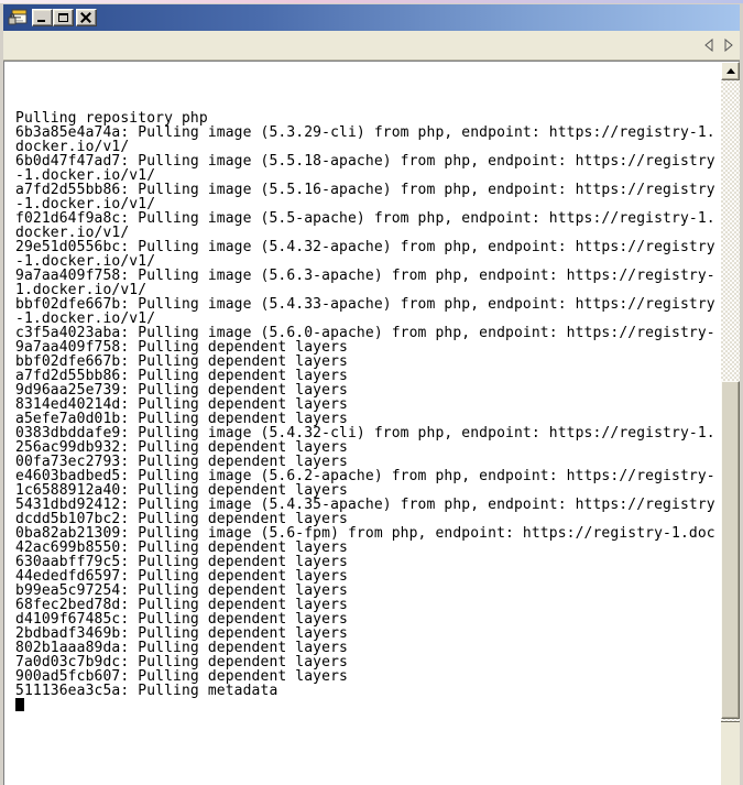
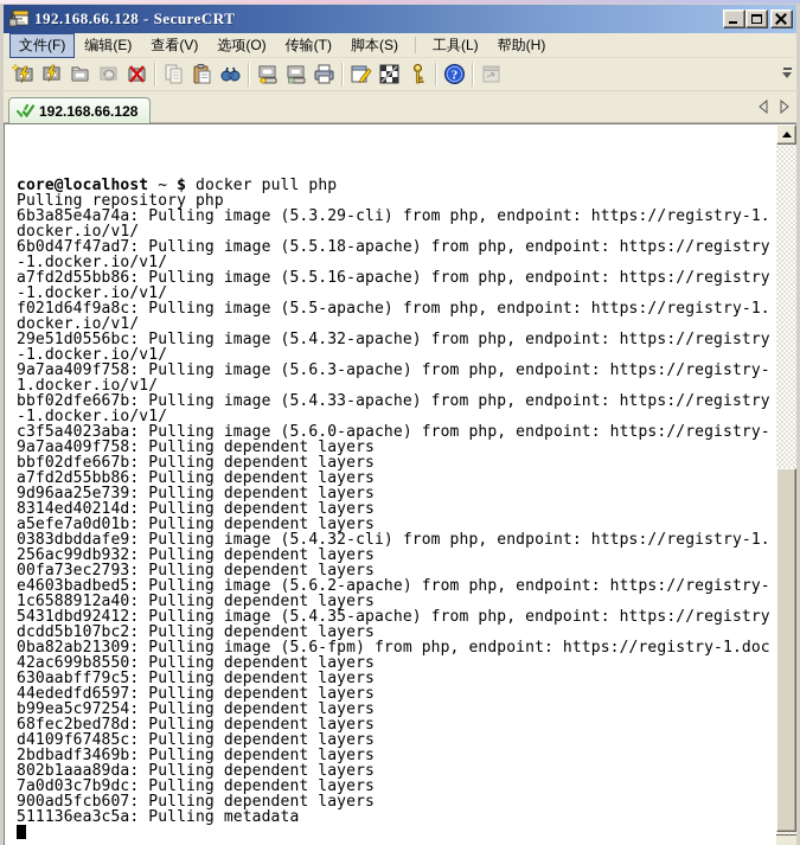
+ 192.168.66.128 - SecureCRT
+ 文件(F)
+ 编辑(E)
+ 查看(V)
+ 选项(O)
+ 传输(T)
+ 脚本(S)
+ 工具(L)
+ 帮助(H)
+ ?
+ 192.168.66.128
+ core@localhost ~ $ docker pull php
  Pulling repository php
  6b3a85e4a74a: Pulling image (5.3.29-cli) from php, endpoint: https://registry-1.
  docker.io/v1/
  6b0d47f47ad7: Pulling image (5.5.18-apache) from php, endpoint: https://registry
  -1.docker.io/v1/
  a7fd2d55bb86: Pulling image (5.5.16-apache) from php, endpoint: https://registry
  -1.docker.io/v1/
  f021d64f9a8c: Pulling image (5.5-apache) from php, endpoint: https://registry-1.
  docker.io/v1/
  29e51d0556bc: Pulling image (5.4.32-apache) from php, endpoint: https://registry
  -1.docker.io/v1/
  9a7aa409f758: Pulling image (5.6.3-apache) from php, endpoint: https://registry-
  1.docker.io/v1/
  bbf02dfe667b: Pulling image (5.4.33-apache) from php, endpoint: https://registry
  -1.docker.io/v1/
  c3f5a4023aba: Pulling image (5.6.0-apache) from php, endpoint: https://registry-
  9a7aa409f758: Pulling dependent layers
  bbf02dfe667b: Pulling dependent layers
  a7fd2d55bb86: Pulling dependent layers
  9d96aa25e739: Pulling dependent layers
  8314ed40214d: Pulling dependent layers
  a5efe7a0d01b: Pulling dependent layers
  0383dbddafe9: Pulling image (5.4.32-cli) from php, endpoint: https://registry-1.
  256ac99db932: Pulling dependent layers
  00fa73ec2793: Pulling dependent layers
  e4603badbed5: Pulling image (5.6.2-apache) from php, endpoint: https://registry-
  1c6588912a40: Pulling dependent layers
  5431dbd92412: Pulling image (5.4.35-apache) from php, endpoint: https://registry
  dcdd5b107bc2: Pulling dependent layers
  0ba82ab21309: Pulling image (5.6-fpm) from php, endpoint: https://registry-1.doc
  42ac699b8550: Pulling dependent layers
  630aabff79c5: Pulling dependent layers
  44ededfd6597: Pulling dependent layers
  b99ea5c97254: Pulling dependent layers
  68fec2bed78d: Pulling dependent layers
  d4109f67485c: Pulling dependent layers
  2bdbadf3469b: Pulling dependent layers
  802b1aaa89da: Pulling dependent layers
  7a0d03c7b9dc: Pulling dependent layers
  900ad5fcb607: Pulling dependent layers
  511136ea3c5a: Pulling metadata
